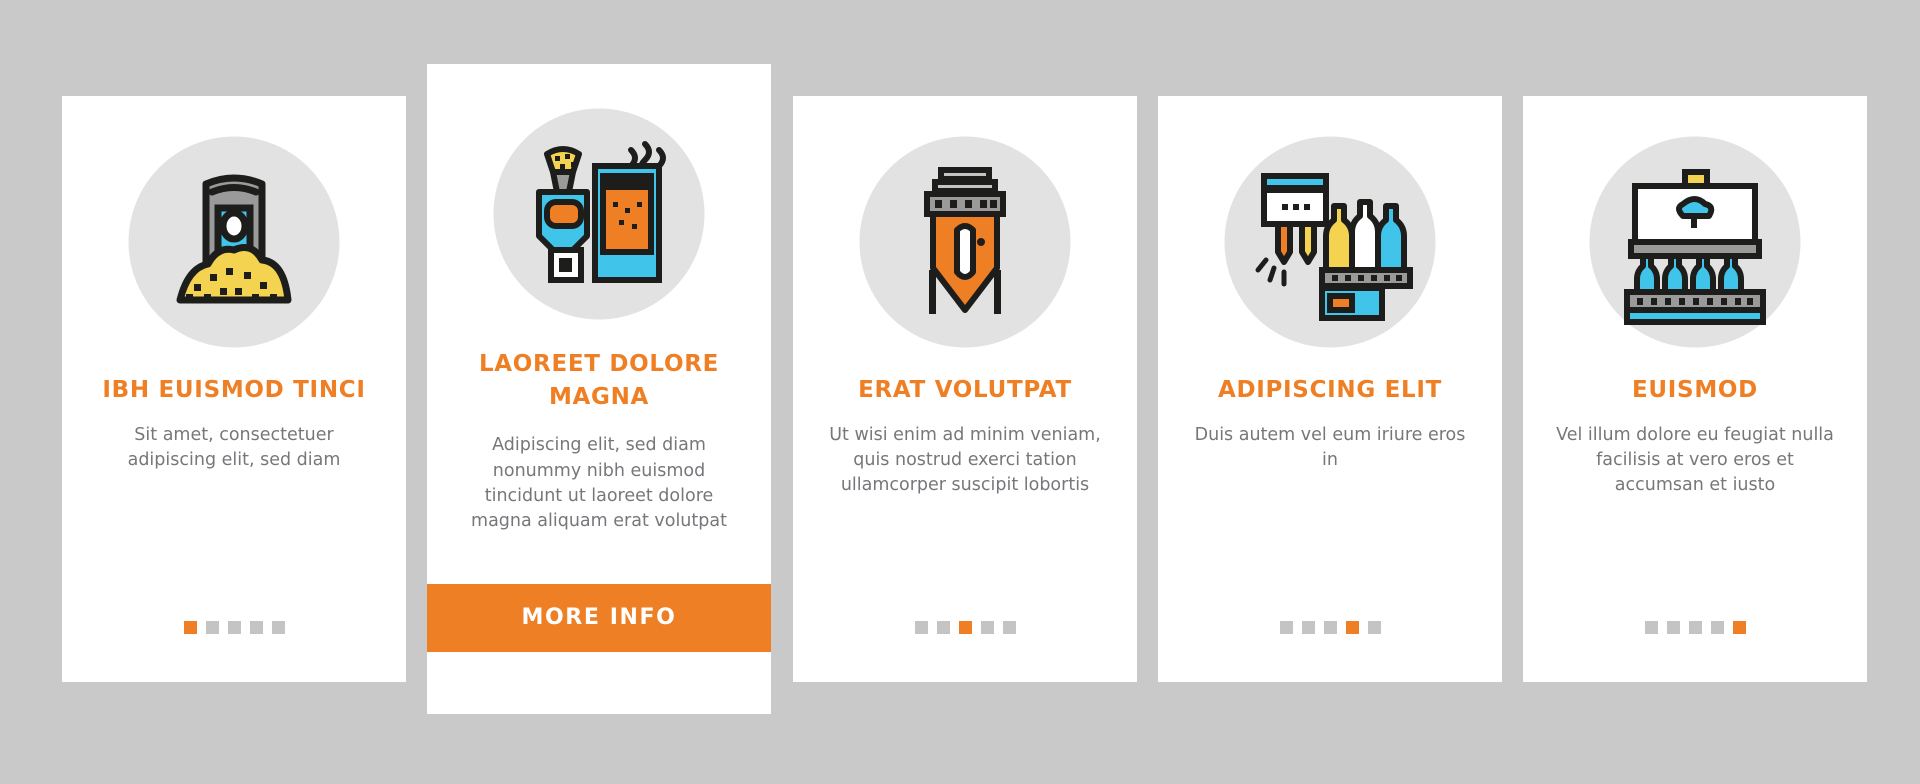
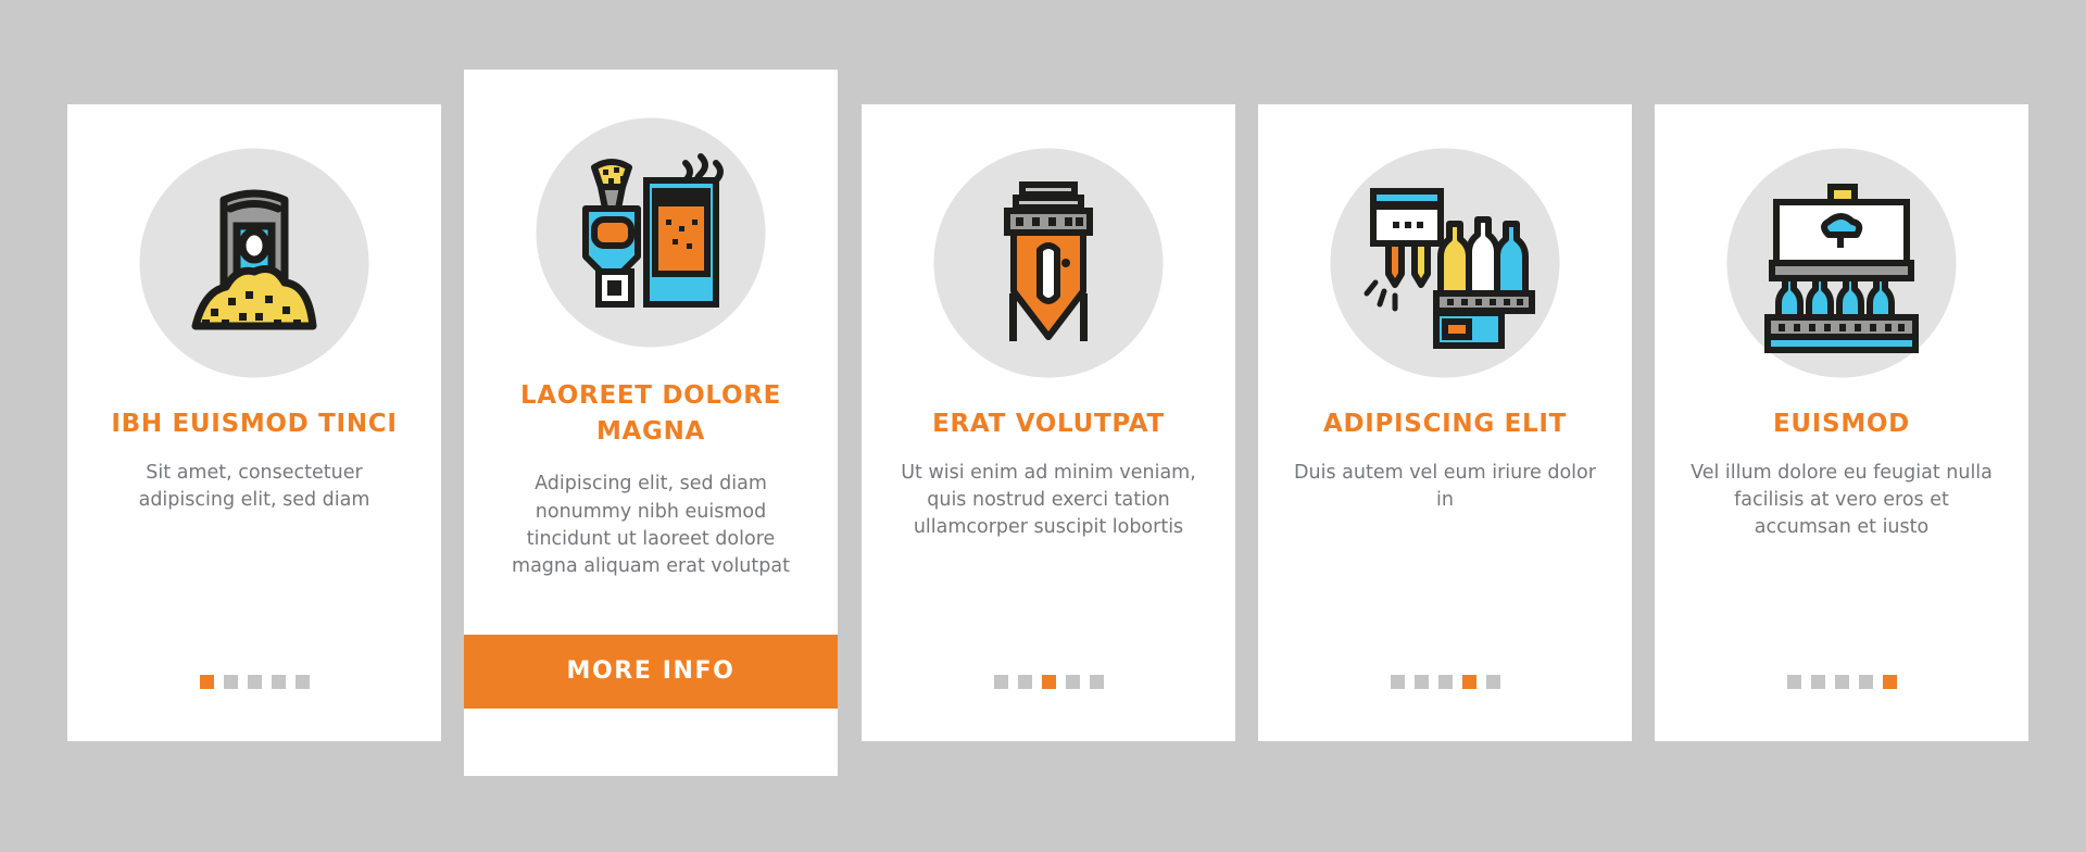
  IBH EUISMOD TINCI
  Sit amet, consectetuer adipiscing elit, sed diam
  LAOREET DOLORE MAGNA
  Adipiscing elit, sed diam nonummy nibh euismod tincidunt ut laoreet dolore magna aliquam erat volutpat
  MORE INFO
  ERAT VOLUTPAT
  Ut wisi enim ad minim veniam, quis nostrud exerci tation ullamcorper suscipit lobortis
  ADIPISCING ELIT
- Duis autem vel eum iriure eros in
+ Duis autem vel eum iriure dolor in
  EUISMOD
  Vel illum dolore eu feugiat nulla facilisis at vero eros et accumsan et iusto
